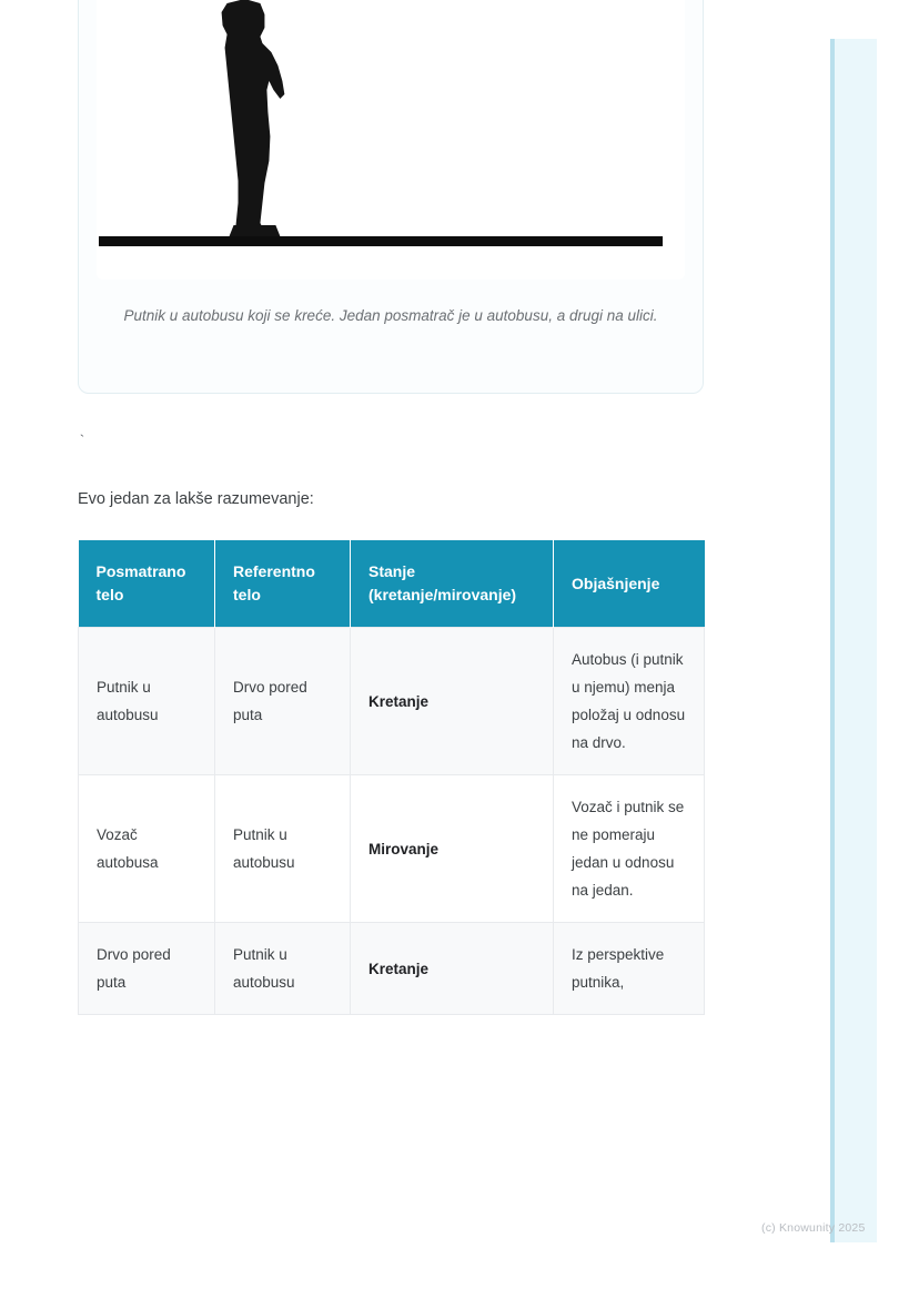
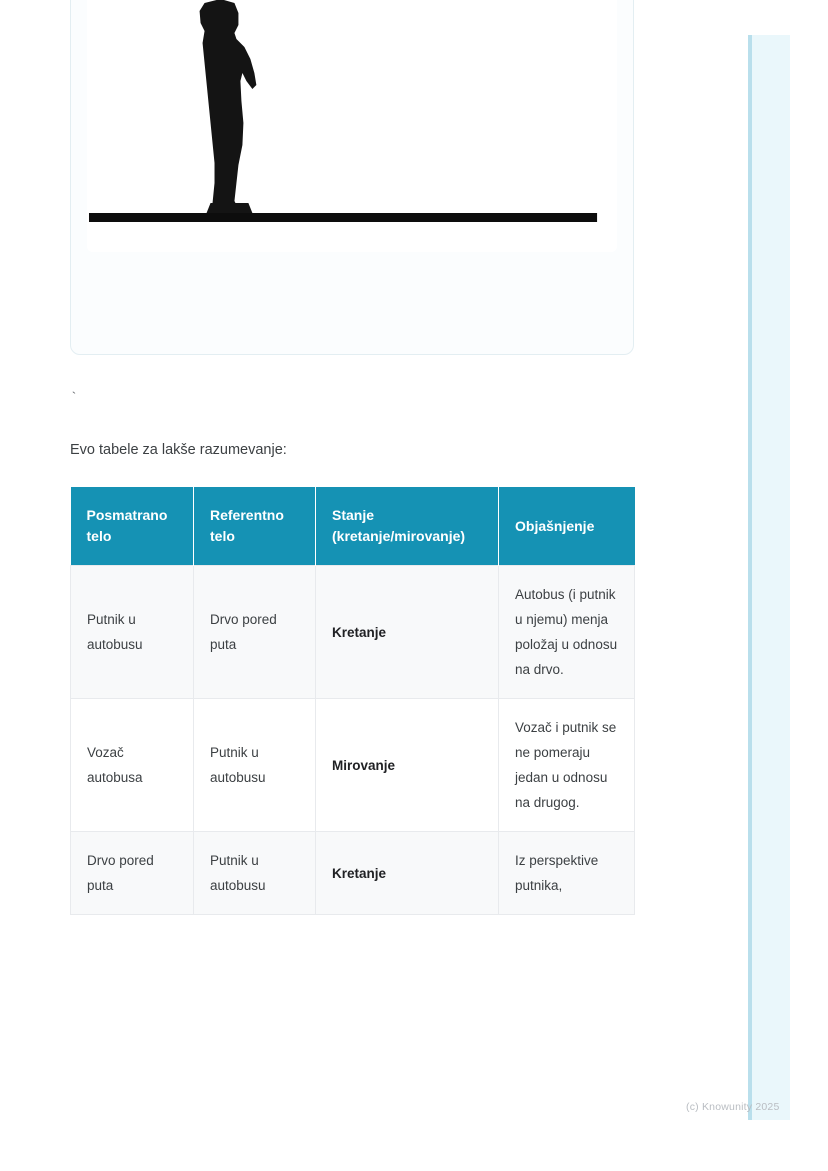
- Putnik u autobusu koji se kreće. Jedan posmatrač je u autobusu, a drugi na ulici.
  `
- Evo jedan za lakše razumevanje:
+ Evo tabele za lakše razumevanje:
  Posmatrano telo	Referentno telo	Stanje (kretanje/mirovanje)	Objašnjenje
  Putnik u autobusu	Drvo pored puta	Kretanje	Autobus (i putnik u njemu) menja položaj u odnosu na drvo.
- Vozač autobusa	Putnik u autobusu	Mirovanje	Vozač i putnik se ne pomeraju jedan u odnosu na jedan.
+ Vozač autobusa	Putnik u autobusu	Mirovanje	Vozač i putnik se ne pomeraju jedan u odnosu na drugog.
  Drvo pored puta	Putnik u autobusu	Kretanje	Iz perspektive putnika,
  (c) Knowunity 2025
